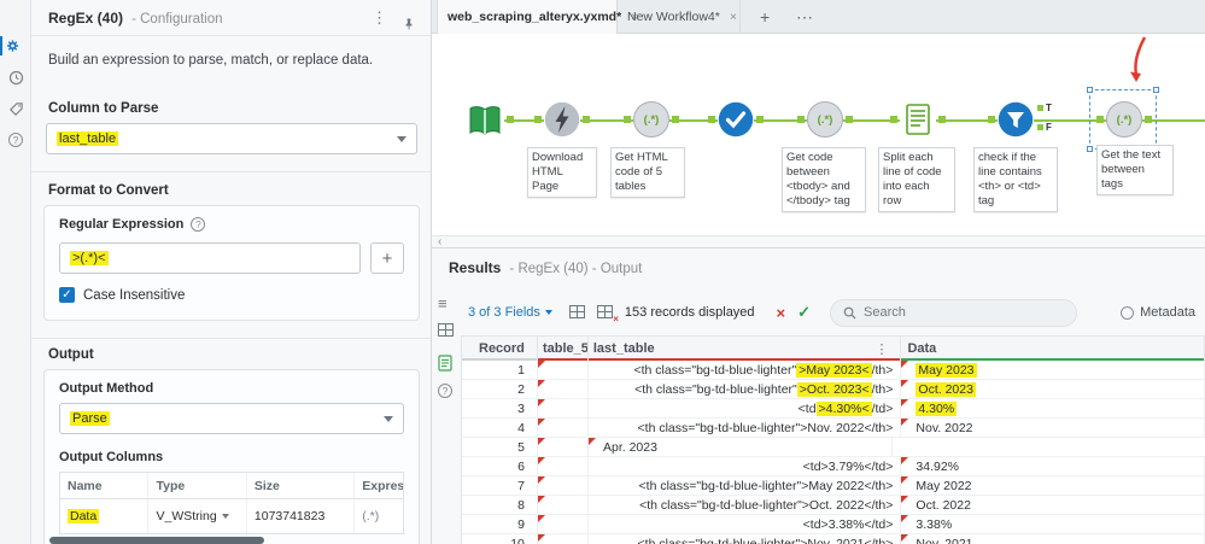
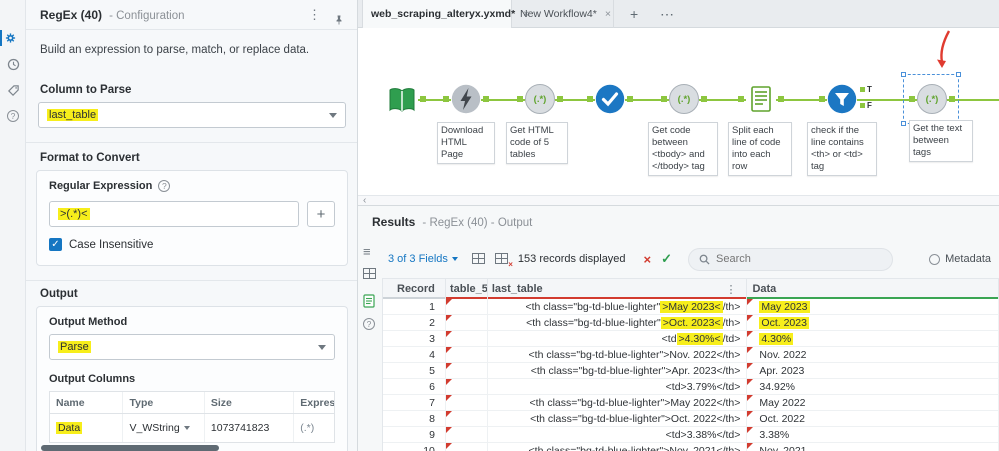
  ?
  RegEx (40) - Configuration
  ⋮
  Build an expression to parse, match, or replace data.
  Column to Parse
  last_table
  Format to Convert
  Regular Expression ?
  >(.*)<
  +
  Case Insensitive
  Output
  Output Method
  Parse
  Output Columns
  Name
  Type
  Size
  Expres
  Data
  V_WString
  1073741823
  (.*)
  web_scraping_alteryx.yxmd*
  ×
  New Workflow4*
  ×
  +
  ⋯
  (.*)
  (.*)
  T
  F
  (.*)
  Download HTML Page
  Get HTML code of 5 tables
  Get code between <tbody> and </tbody> tag
  Split each line of code into each row
  check if the line contains <th> or <td> tag
  Get the text between tags
  ‹
  Results - RegEx (40) - Output
  ≡
  ?
  3 of 3 Fields
  ×
  153 records displayed
  ×
  ✓
  Search
  Metadata
  Record
  table_5
  last_table
  ⋮
  Data
  1
  <th class="bg-td-blue-lighter" >May 2023< /th>
  May 2023
  2
  <th class="bg-td-blue-lighter" >Oct. 2023< /th>
  Oct. 2023
  3
  <td >4.30%< /td>
  4.30%
  4
  <th class="bg-td-blue-lighter">Nov. 2022</th>
  Nov. 2022
  5
+ <th class="bg-td-blue-lighter">Apr. 2023</th>
  Apr. 2023
  6
  <td>3.79%</td>
  34.92%
  7
  <th class="bg-td-blue-lighter">May 2022</th>
  May 2022
  8
  <th class="bg-td-blue-lighter">Oct. 2022</th>
  Oct. 2022
  9
  <td>3.38%</td>
  3.38%
